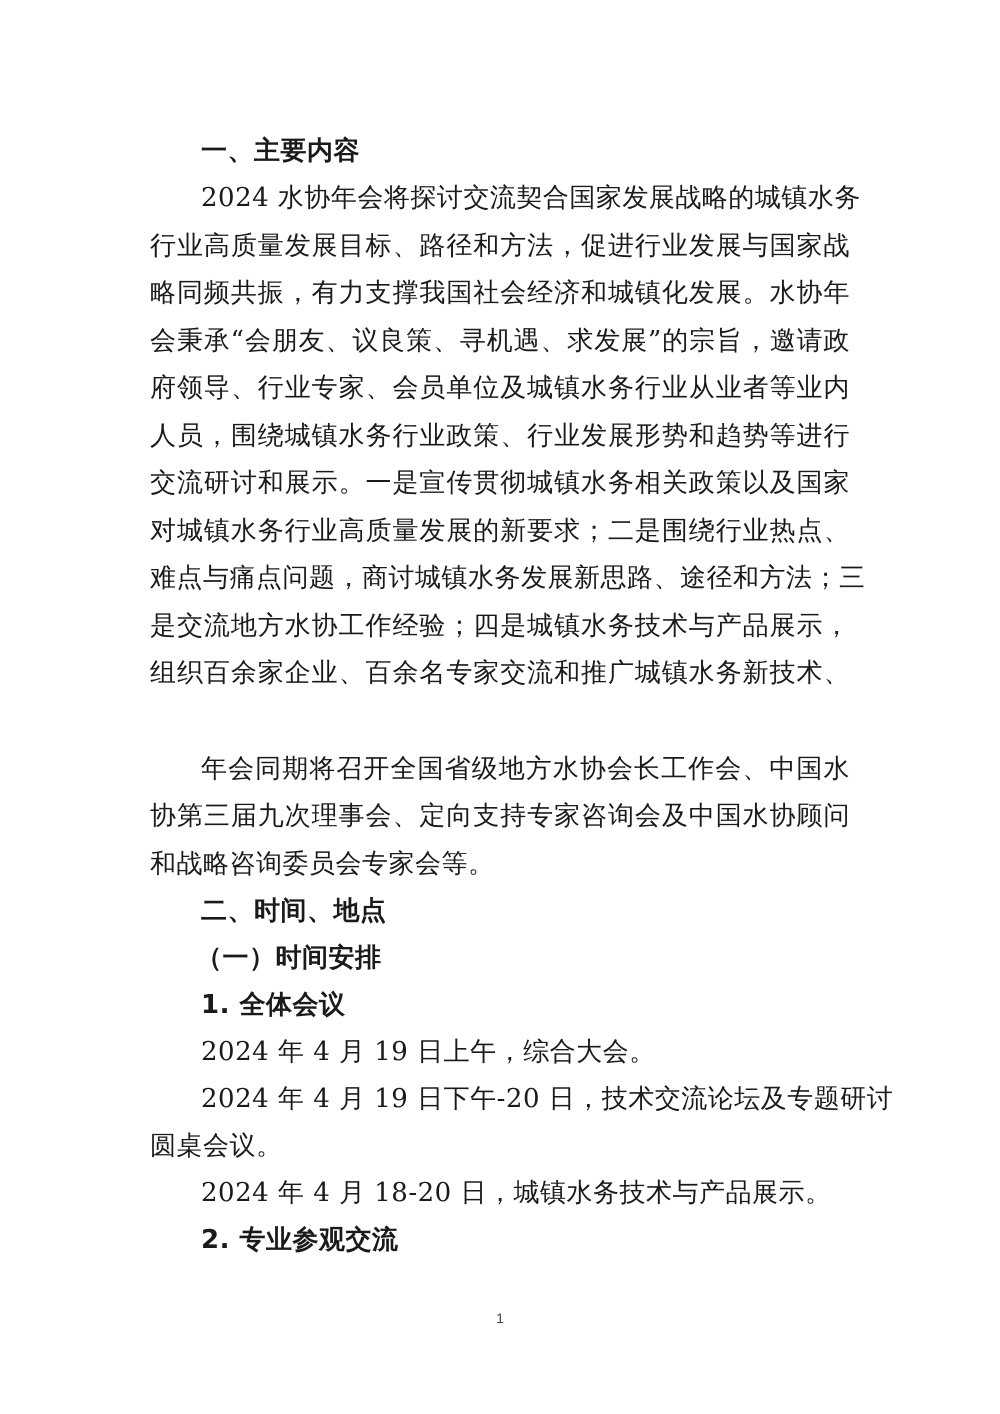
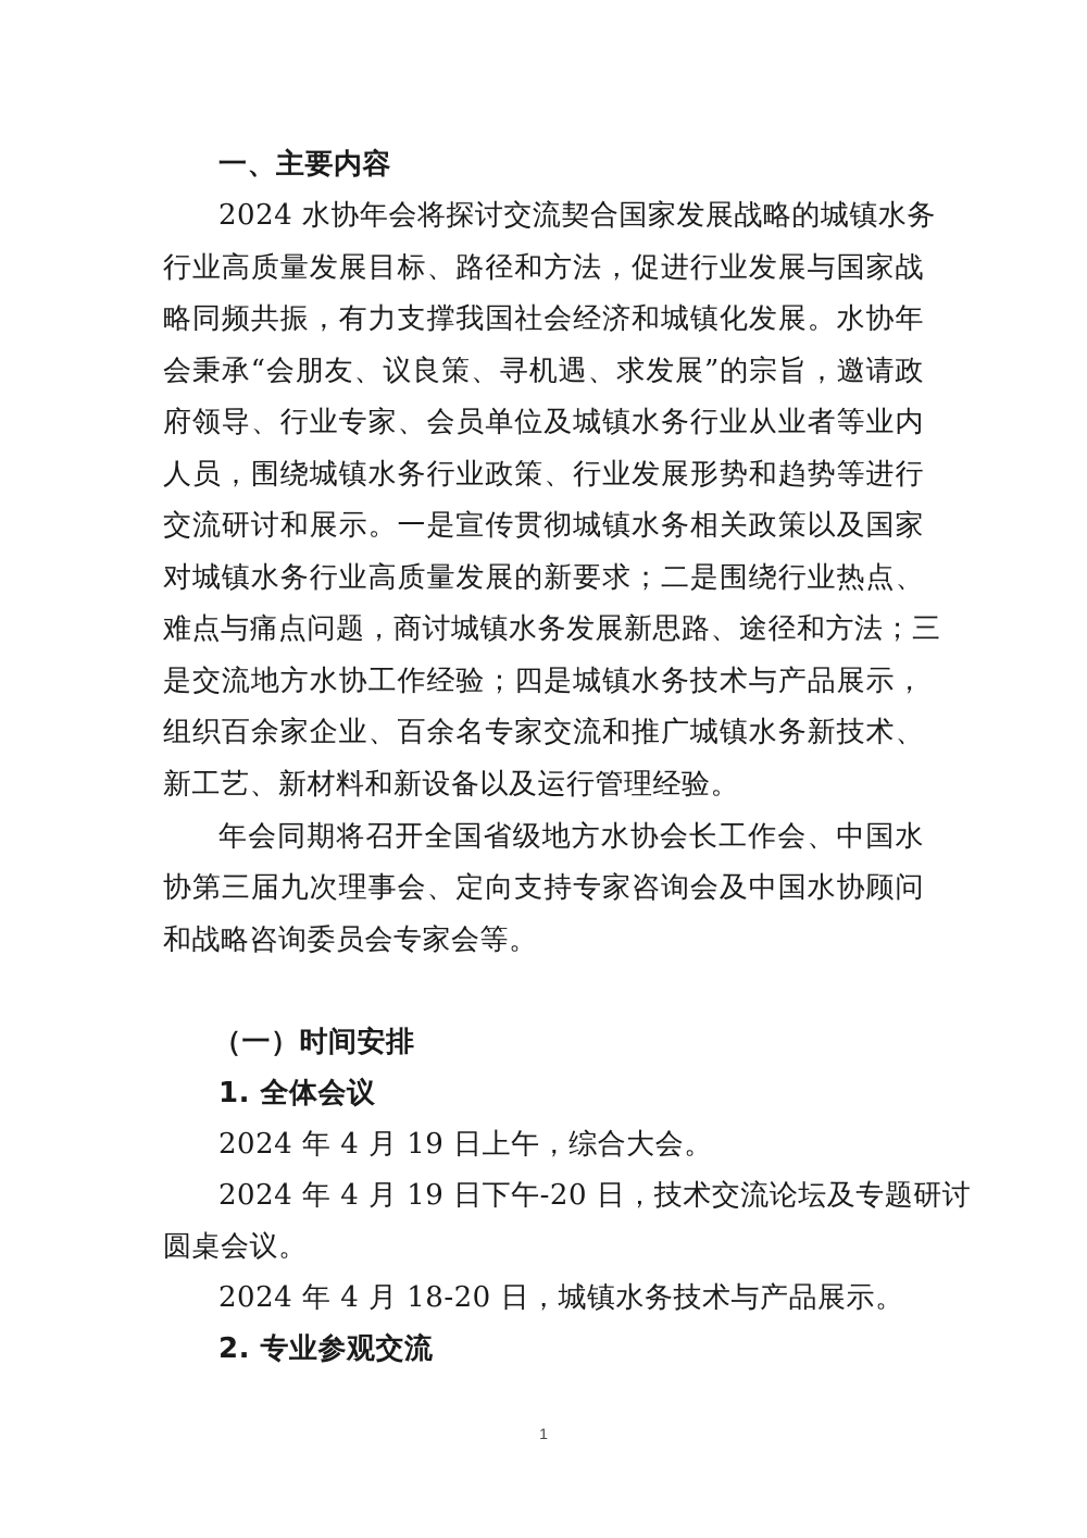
  一、主要内容
  2024 水协年会将探讨交流契合国家发展战略的城镇水务
  行业高质量发展目标、路径和方法，促进行业发展与国家战
  略同频共振，有力支撑我国社会经济和城镇化发展。水协年
  会秉承“会朋友、议良策、寻机遇、求发展”的宗旨，邀请政
  府领导、行业专家、会员单位及城镇水务行业从业者等业内
  人员，围绕城镇水务行业政策、行业发展形势和趋势等进行
  交流研讨和展示。一是宣传贯彻城镇水务相关政策以及国家
  对城镇水务行业高质量发展的新要求；二是围绕行业热点、
  难点与痛点问题，商讨城镇水务发展新思路、途径和方法；三
  是交流地方水协工作经验；四是城镇水务技术与产品展示，
  组织百余家企业、百余名专家交流和推广城镇水务新技术、
+ 新工艺、新材料和新设备以及运行管理经验。
  年会同期将召开全国省级地方水协会长工作会、中国水
  协第三届九次理事会、定向支持专家咨询会及中国水协顾问
  和战略咨询委员会专家会等。
- 二、时间、地点
  （一）时间安排
  1. 全体会议
  2024 年 4 月 19 日上午，综合大会。
  2024 年 4 月 19 日下午-20 日，技术交流论坛及专题研讨
  圆桌会议。
  2024 年 4 月 18-20 日，城镇水务技术与产品展示。
  2. 专业参观交流
  1
